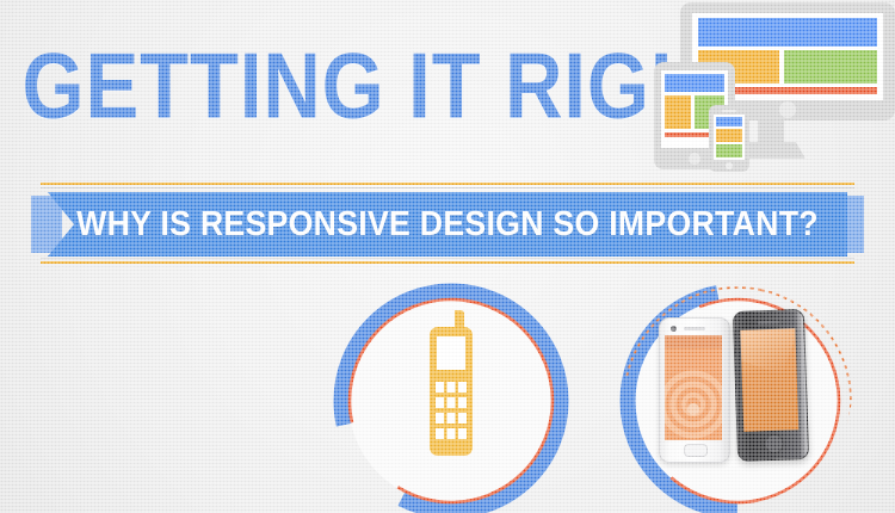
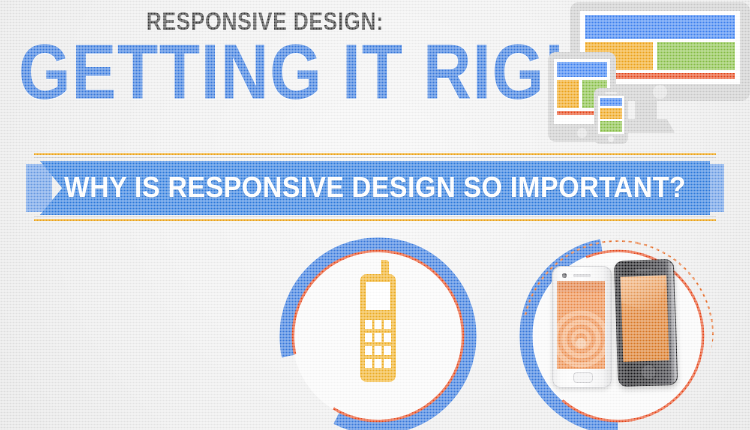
+ RESPONSIVE DESIGN:
  GETTING IT RI
  WHY IS RESPONSIVE DESIGN SO IMPORTANT?
